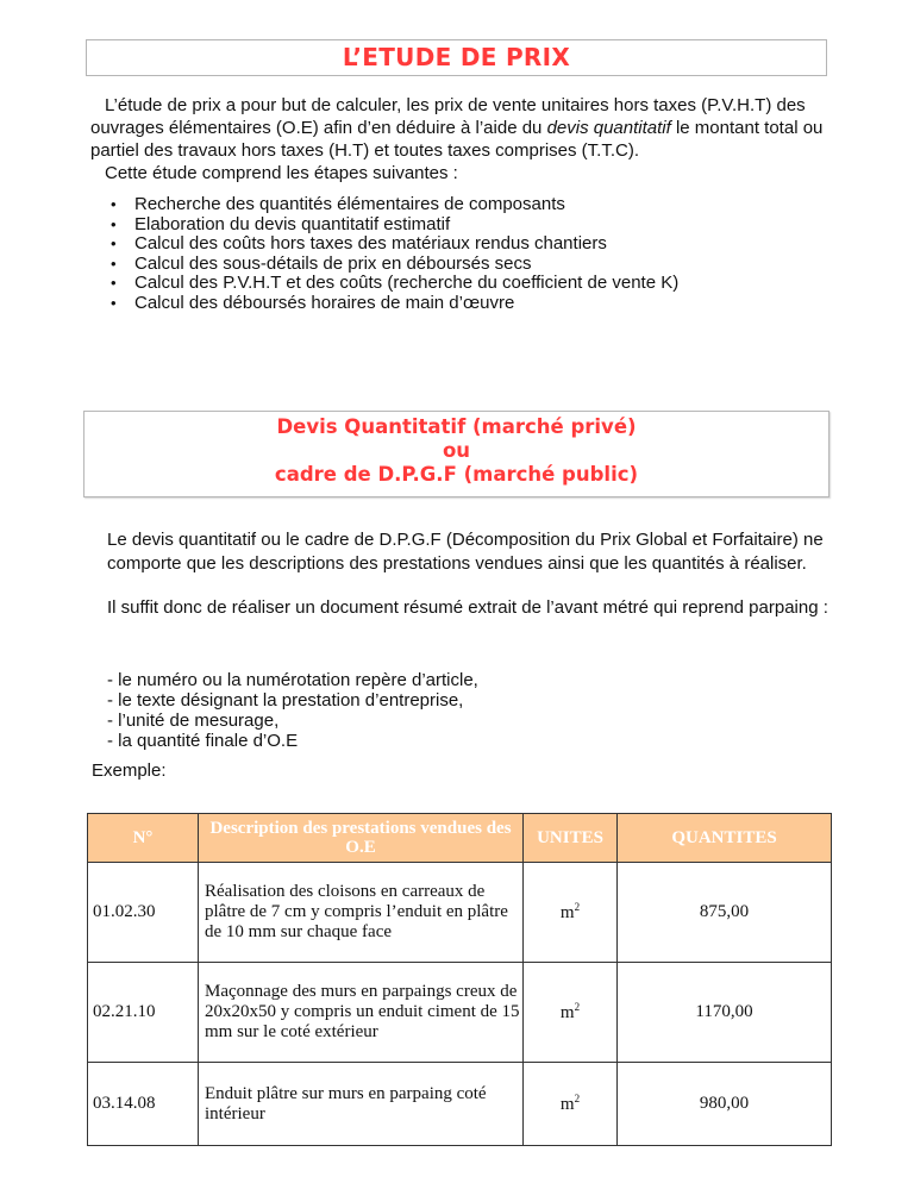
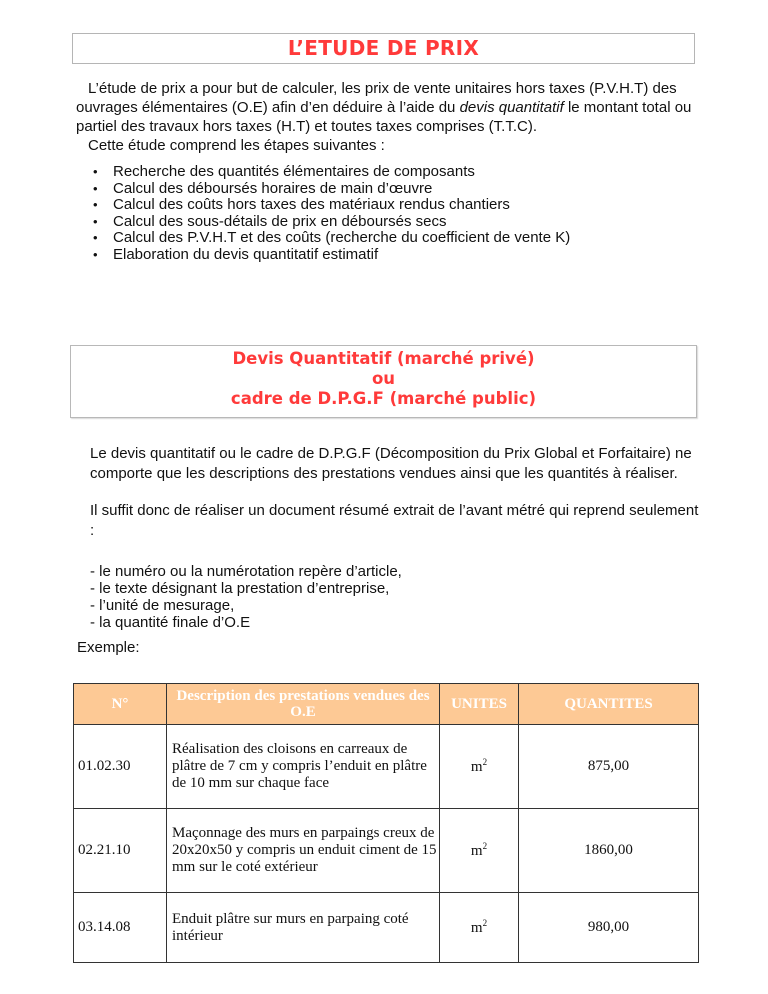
  L’ETUDE DE PRIX
  L’étude de prix a pour but de calculer, les prix de vente unitaires hors taxes (P.V.H.T) des ouvrages élémentaires (O.E) afin d’en déduire à l’aide du devis quantitatif le montant total ou partiel des travaux hors taxes (H.T) et toutes taxes comprises (T.T.C).
  Cette étude comprend les étapes suivantes :
  Recherche des quantités élémentaires de composants
- Elaboration du devis quantitatif estimatif
+ Calcul des déboursés horaires de main d’œuvre
  Calcul des coûts hors taxes des matériaux rendus chantiers
  Calcul des sous-détails de prix en déboursés secs
  Calcul des P.V.H.T et des coûts (recherche du coefficient de vente K)
- Calcul des déboursés horaires de main d’œuvre
+ Elaboration du devis quantitatif estimatif
  Devis Quantitatif (marché privé)
  ou
  cadre de D.P.G.F (marché public)
  Le devis quantitatif ou le cadre de D.P.G.F (Décomposition du Prix Global et Forfaitaire) ne comporte que les descriptions des prestations vendues ainsi que les quantités à réaliser.
- Il suffit donc de réaliser un document résumé extrait de l’avant métré qui reprend parpaing :
+ Il suffit donc de réaliser un document résumé extrait de l’avant métré qui reprend seulement :
  - le numéro ou la numérotation repère d’article,
  - le texte désignant la prestation d’entreprise,
  - l’unité de mesurage,
  - la quantité finale d’O.E
  Exemple:
  N°	Description des prestations vendues des O.E	UNITES	QUANTITES
  01.02.30	Réalisation des cloisons en carreaux de plâtre de 7 cm y compris l’enduit en plâtre de 10 mm sur chaque face	m2	875,00
- 02.21.10	Maçonnage des murs en parpaings creux de 20x20x50 y compris un enduit ciment de 15 mm sur le coté extérieur	m2	1170,00
+ 02.21.10	Maçonnage des murs en parpaings creux de 20x20x50 y compris un enduit ciment de 15 mm sur le coté extérieur	m2	1860,00
  03.14.08	Enduit plâtre sur murs en parpaing coté intérieur	m2	980,00
